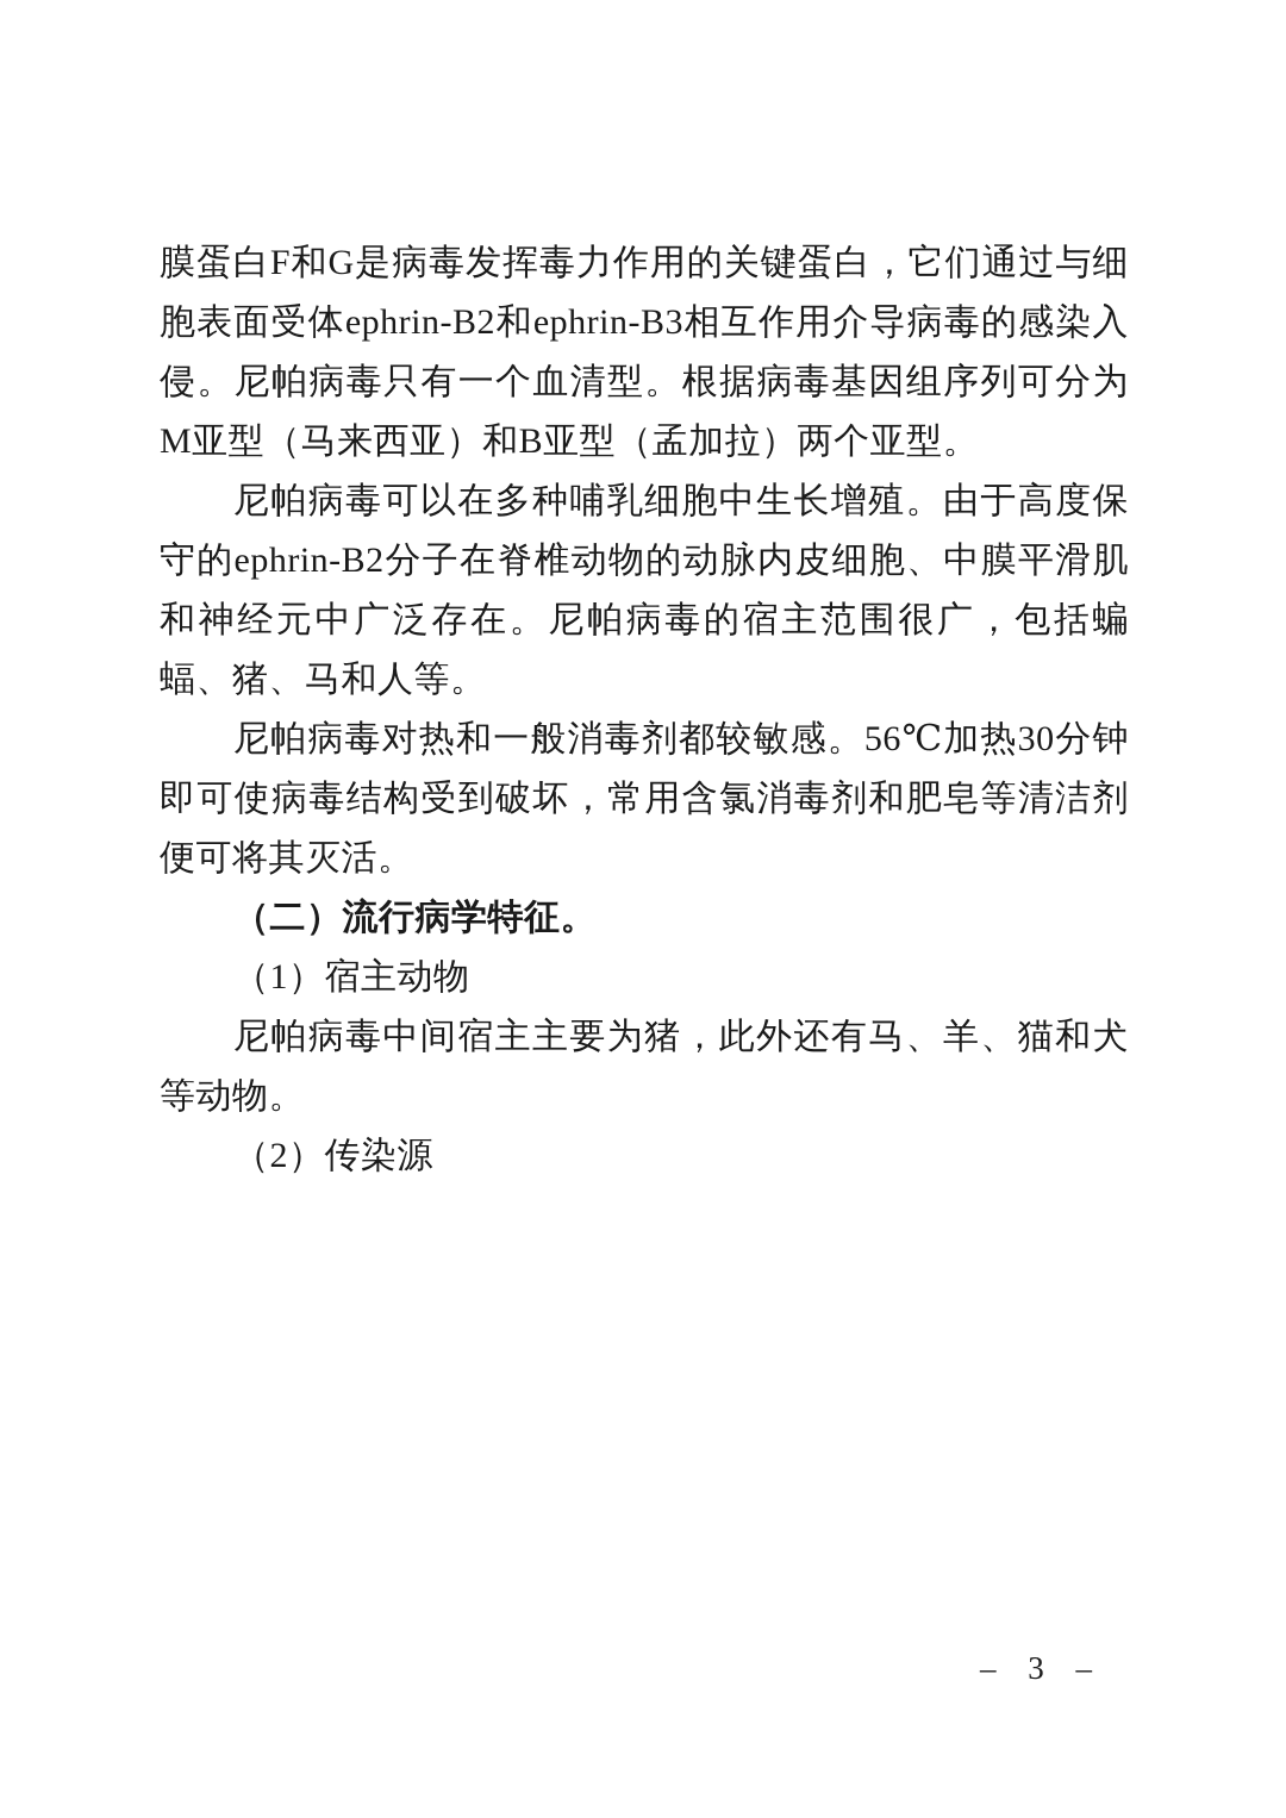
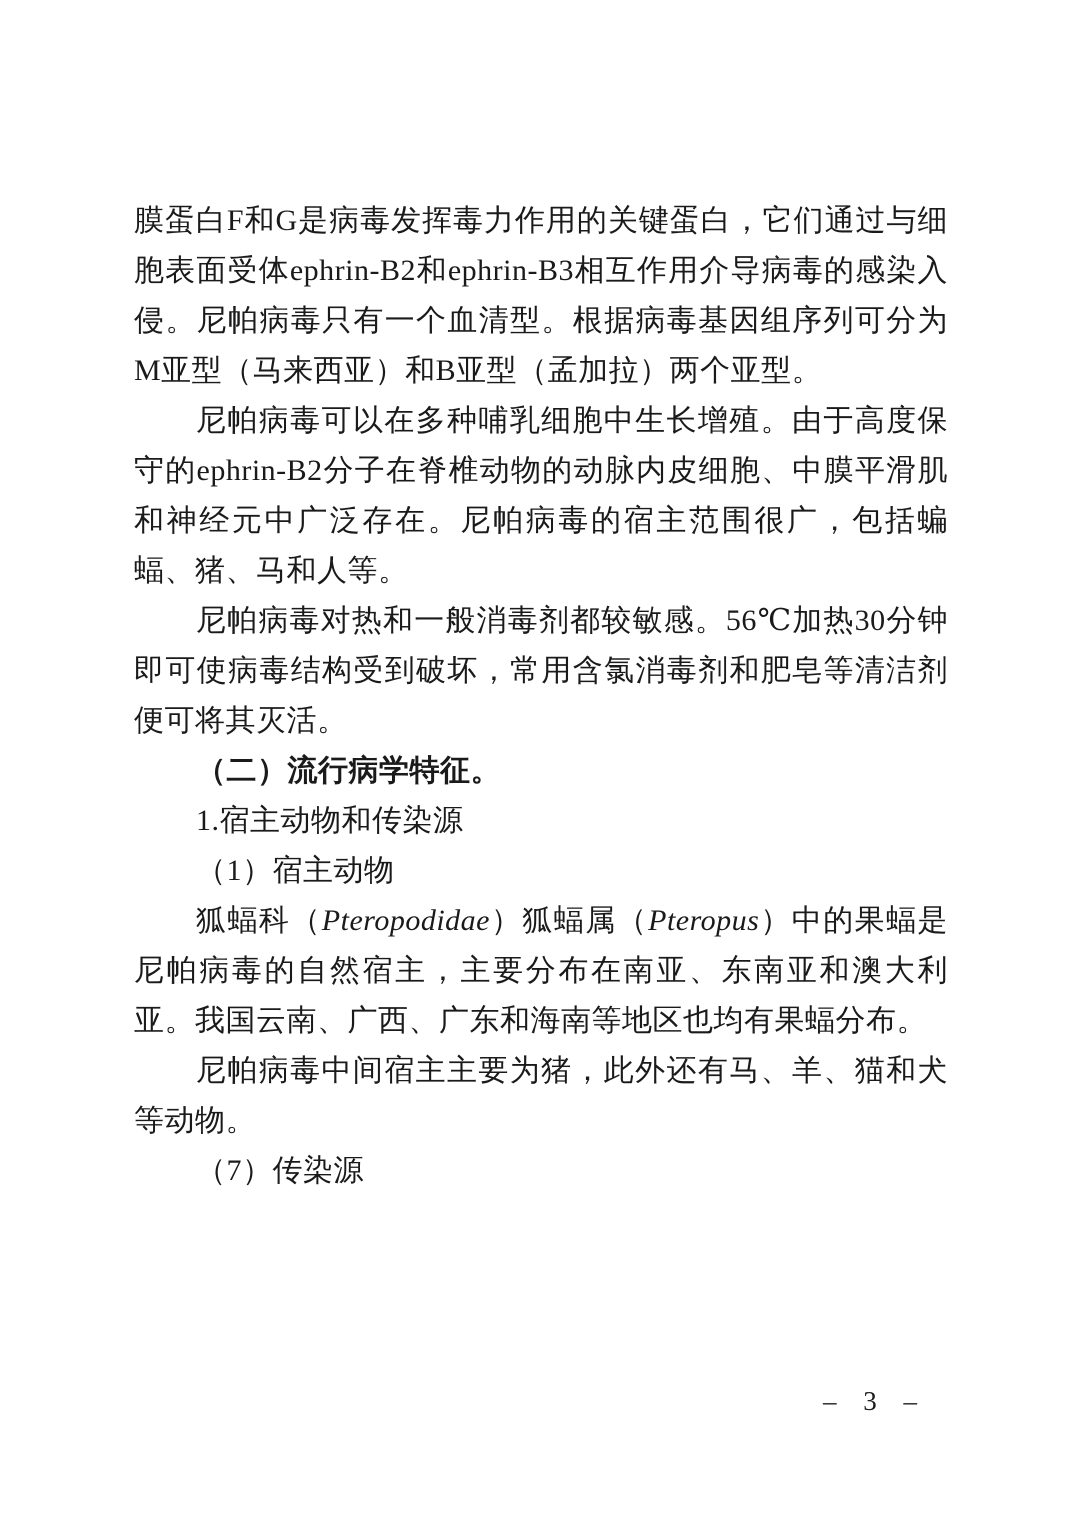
  膜蛋白F和G是病毒发挥毒力作用的关键蛋白，它们通过与细胞表面受体ephrin-B2和ephrin-B3相互作用介导病毒的感染入侵。尼帕病毒只有一个血清型。根据病毒基因组序列可分为M亚型（马来西亚）和B亚型（孟加拉）两个亚型。
  尼帕病毒可以在多种哺乳细胞中生长增殖。由于高度保守的ephrin-B2分子在脊椎动物的动脉内皮细胞、中膜平滑肌和神经元中广泛存在。尼帕病毒的宿主范围很广，包括蝙蝠、猪、马和人等。
  尼帕病毒对热和一般消毒剂都较敏感。56℃加热30分钟即可使病毒结构受到破坏，常用含氯消毒剂和肥皂等清洁剂便可将其灭活。
  （二）流行病学特征。
+ 1.宿主动物和传染源
  （1）宿主动物
+ 狐蝠科（Pteropodidae）狐蝠属（Pteropus）中的果蝠是尼帕病毒的自然宿主，主要分布在南亚、东南亚和澳大利亚。我国云南、广西、广东和海南等地区也均有果蝠分布。
  尼帕病毒中间宿主主要为猪，此外还有马、羊、猫和犬等动物。
- （2）传染源
+ （7）传染源
  – 3 –
